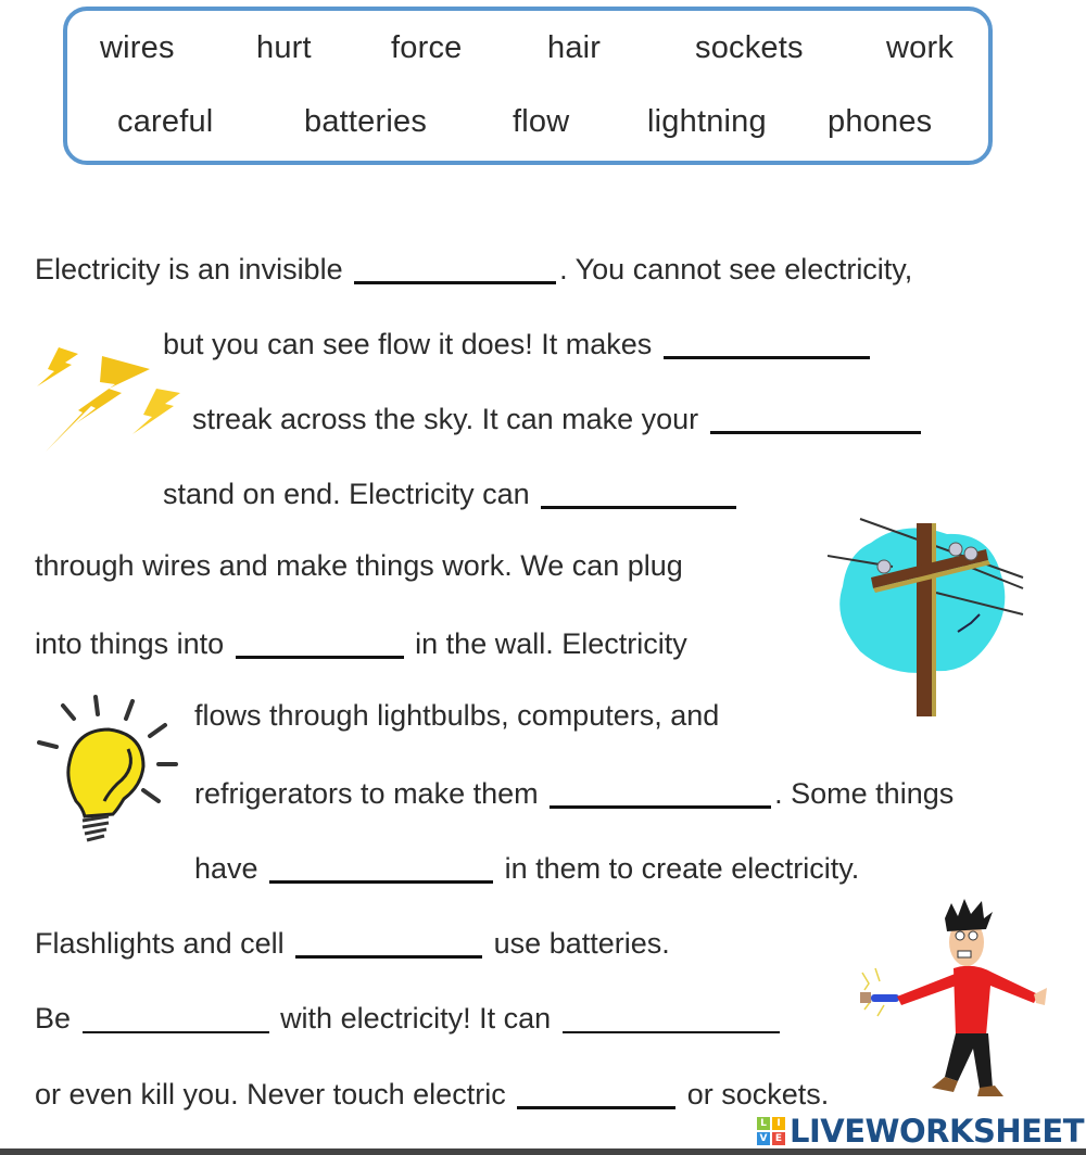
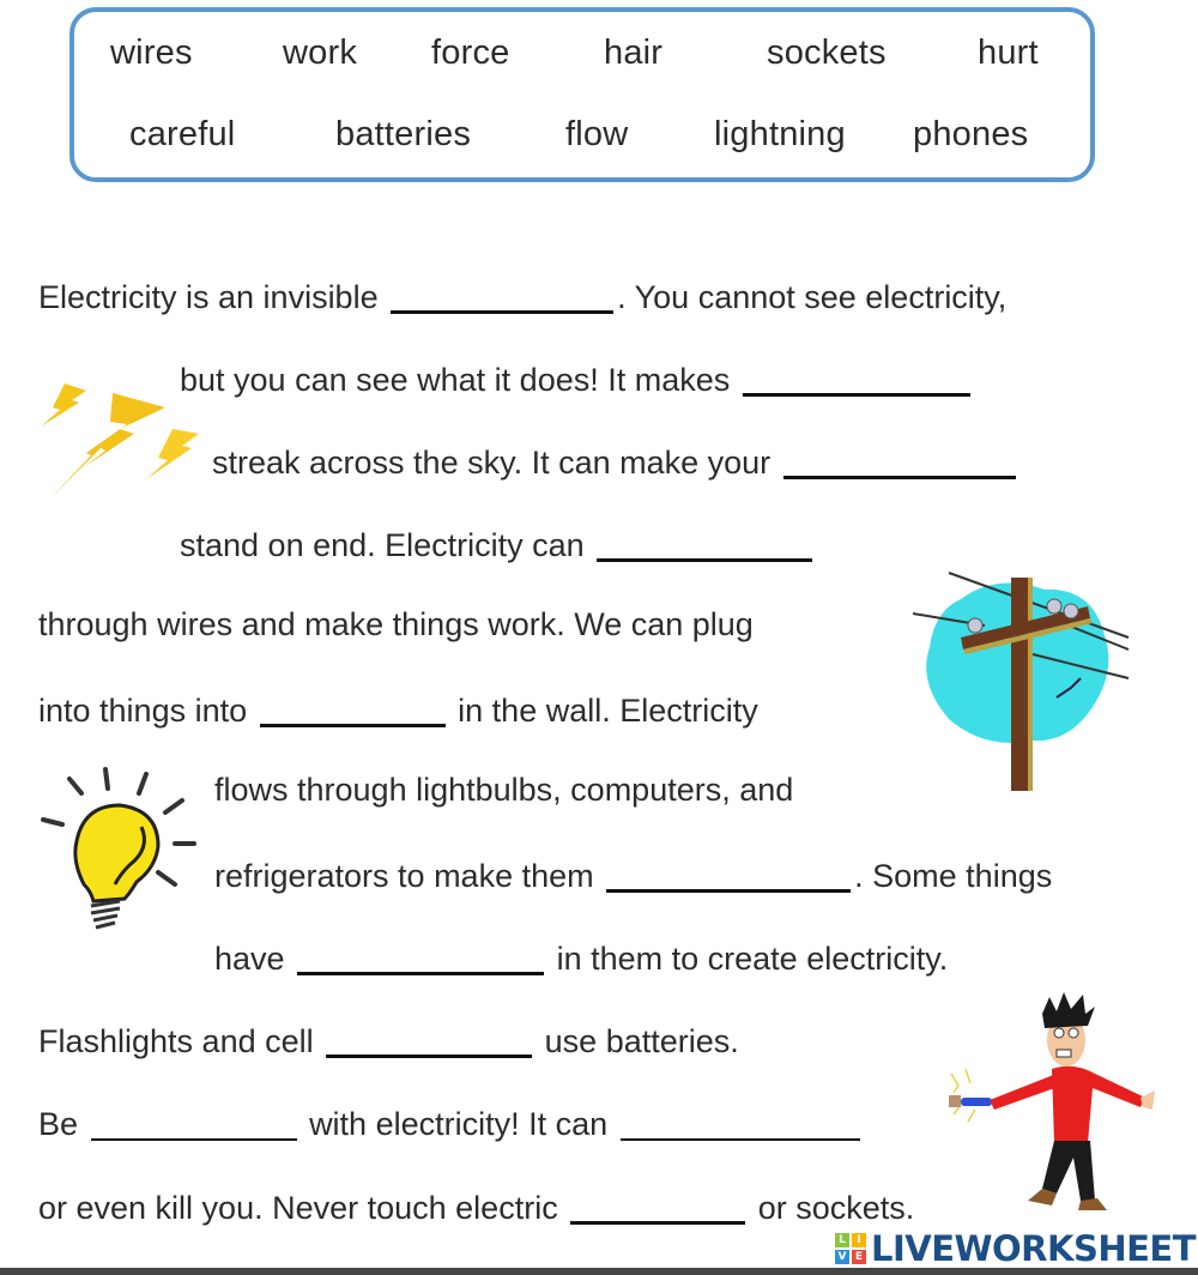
  wires
- hurt
+ work
  force
  hair
  sockets
- work
+ hurt
  careful
  batteries
  flow
  lightning
  phones
  Electricity is an invisible . You cannot see electricity,
- but you can see flow it does! It makes
+ but you can see what it does! It makes
  streak across the sky. It can make your
  stand on end. Electricity can
  through wires and make things work. We can plug
  into things into in the wall. Electricity
  flows through lightbulbs, computers, and
  refrigerators to make them . Some things
  have in them to create electricity.
  Flashlights and cell use batteries.
  Be with electricity! It can
  or even kill you. Never touch electric or sockets.
  L
  I
  V
  E
  LIVEWORKSHEET
